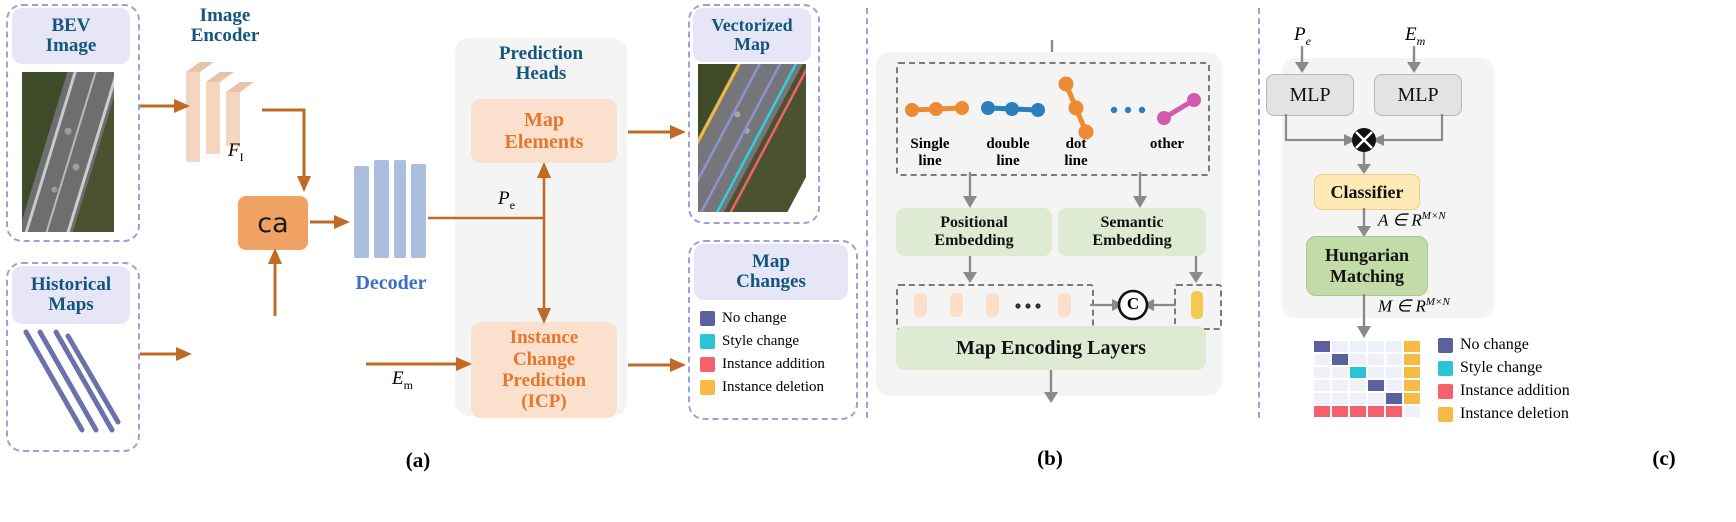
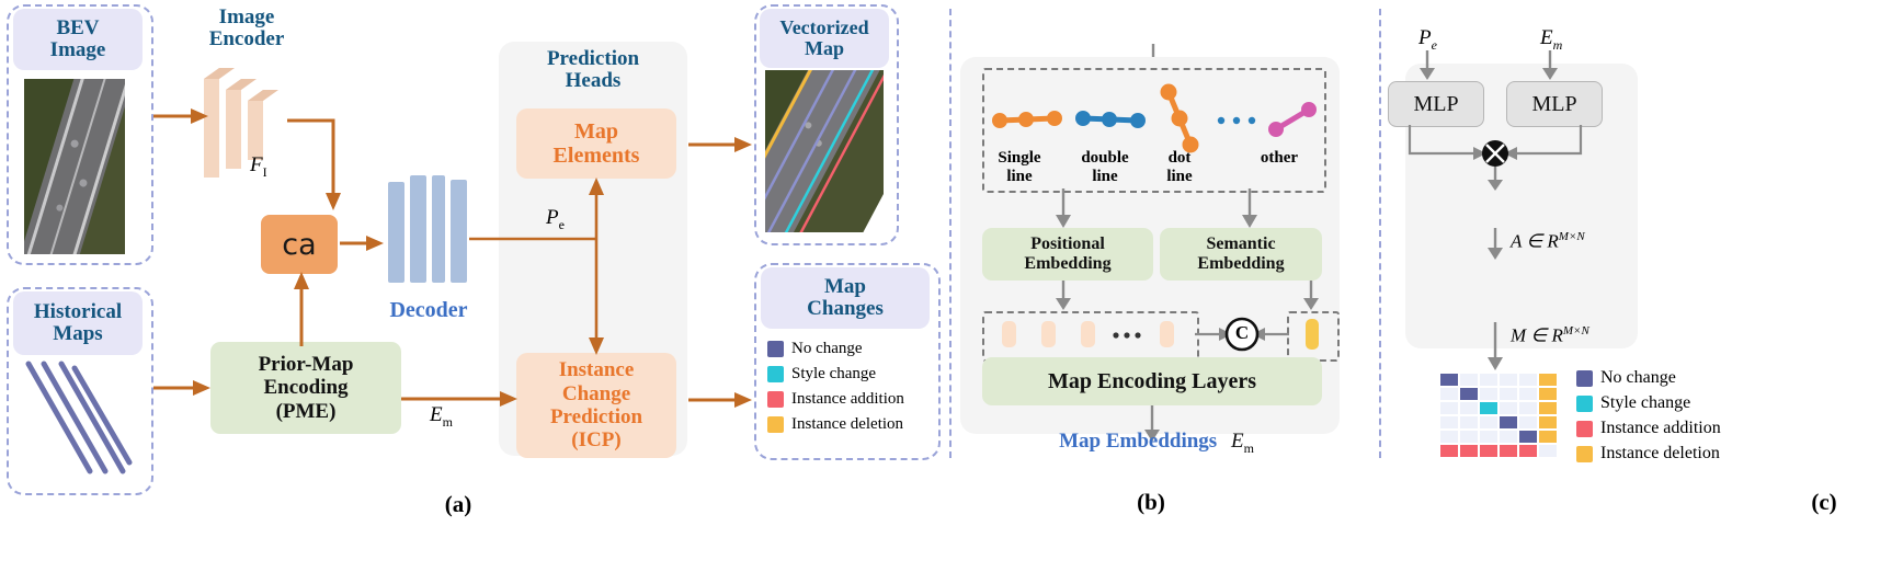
  BEV
  Image
  Historical
  Maps
  Image
  Encoder
  FI
  ca
  Decoder
  Prediction
  Heads
  Map
  Elements
  Instance
  Change
  Prediction
  (ICP)
  Pe
+ Prior-Map
+ Encoding
+ (PME)
  Em
  Vectorized
  Map
  Map
  Changes
  No change
  Style change
  Instance addition
  Instance deletion
  (a)
  Single
  line
  double
  line
  dot
  line
  other
  Positional
  Embedding
  Semantic
  Embedding
  C
  Map Encoding Layers
+ Map Embeddings Em
  (b)
  Pe
  Em
  MLP
  MLP
- Classifier
  A ∈ RM×N
- Hungarian
- Matching
  M ∈ RM×N
  No change
  Style change
  Instance addition
  Instance deletion
  (c)
